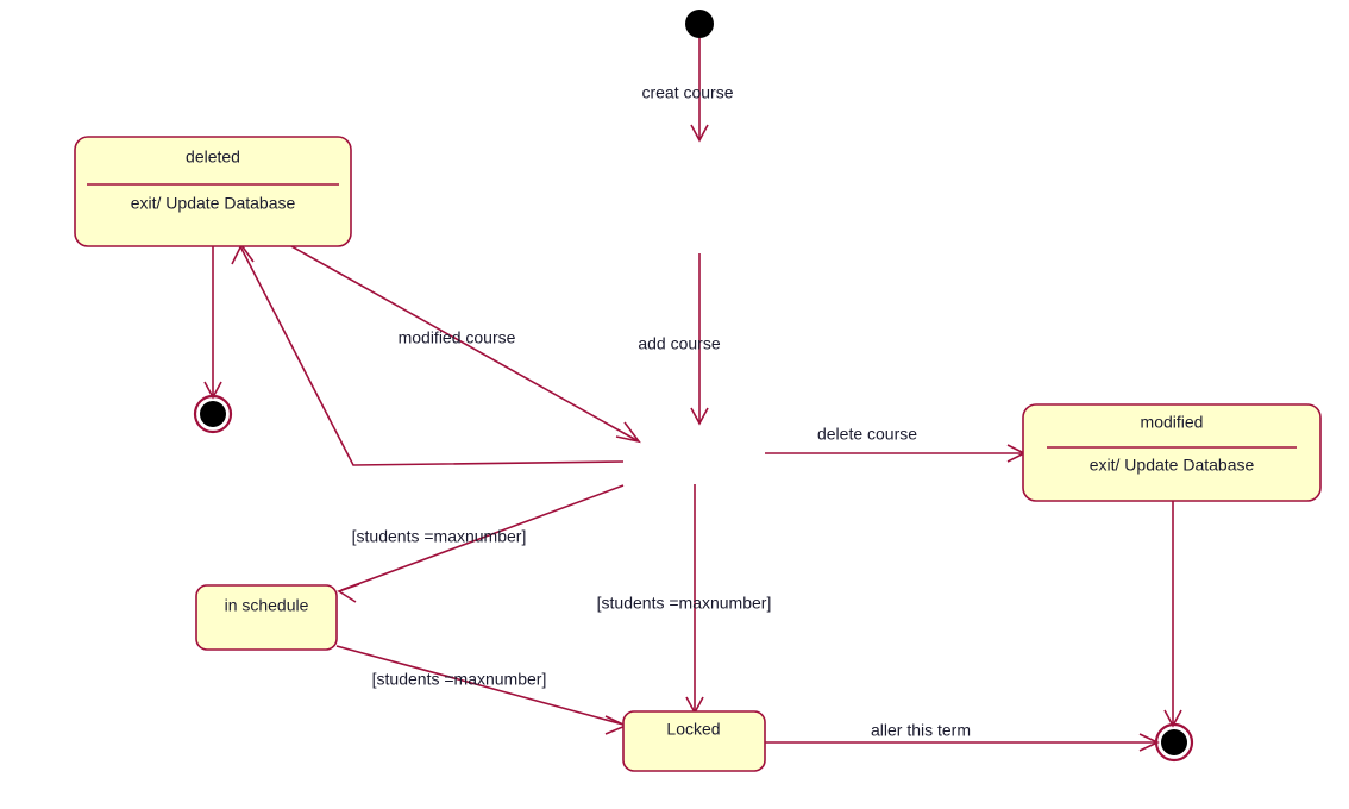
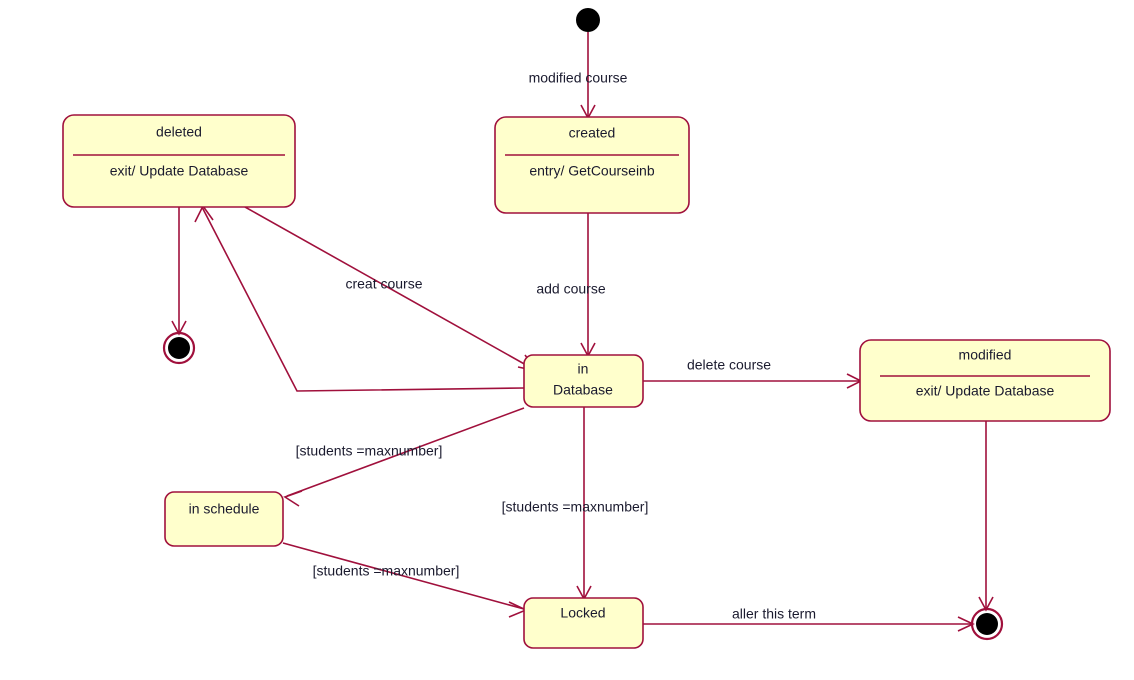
  deleted
  exit/ Update Database
+ created
+ entry/ GetCourseinb
+ in
+ Database
  modified
  exit/ Update Database
  in schedule
  Locked
- creat course
+ modified course
  add course
- modified course
+ creat course
  delete course
  [students =maxnumber]
  [students =maxnumber]
  [students =maxnumber]
  aller this term
